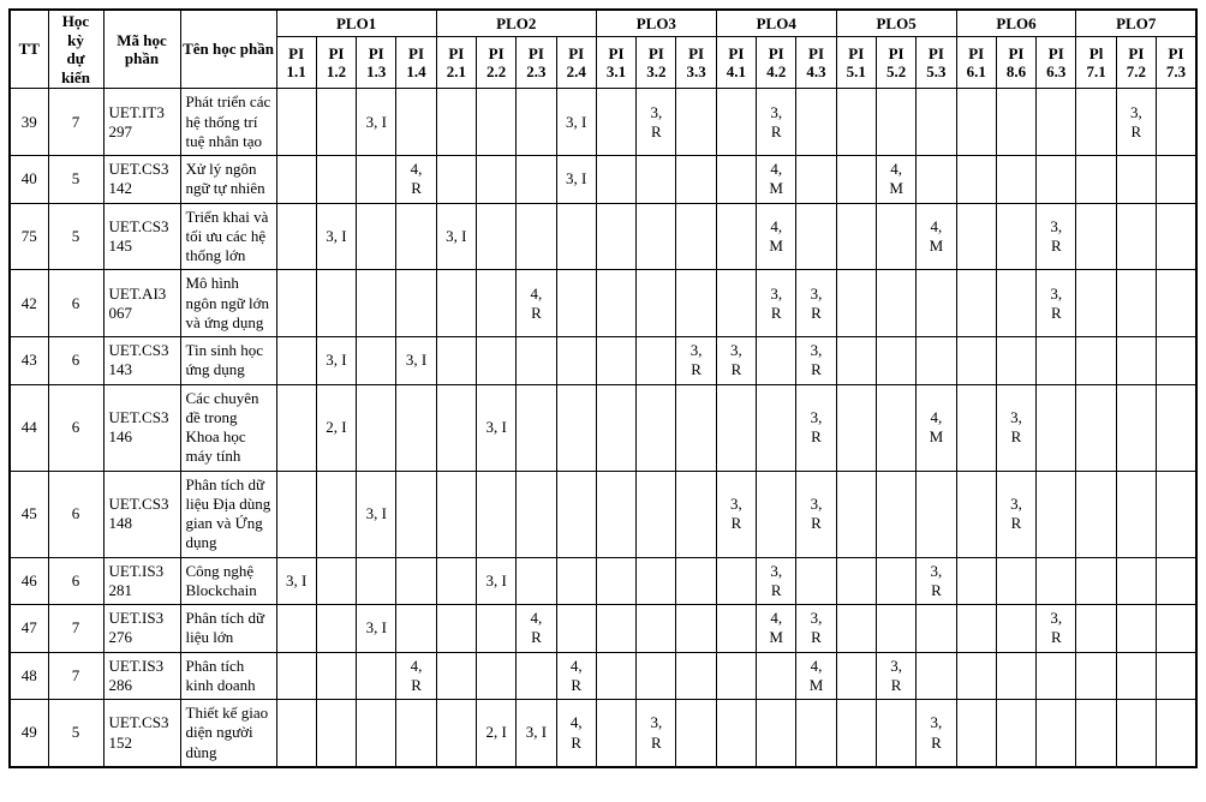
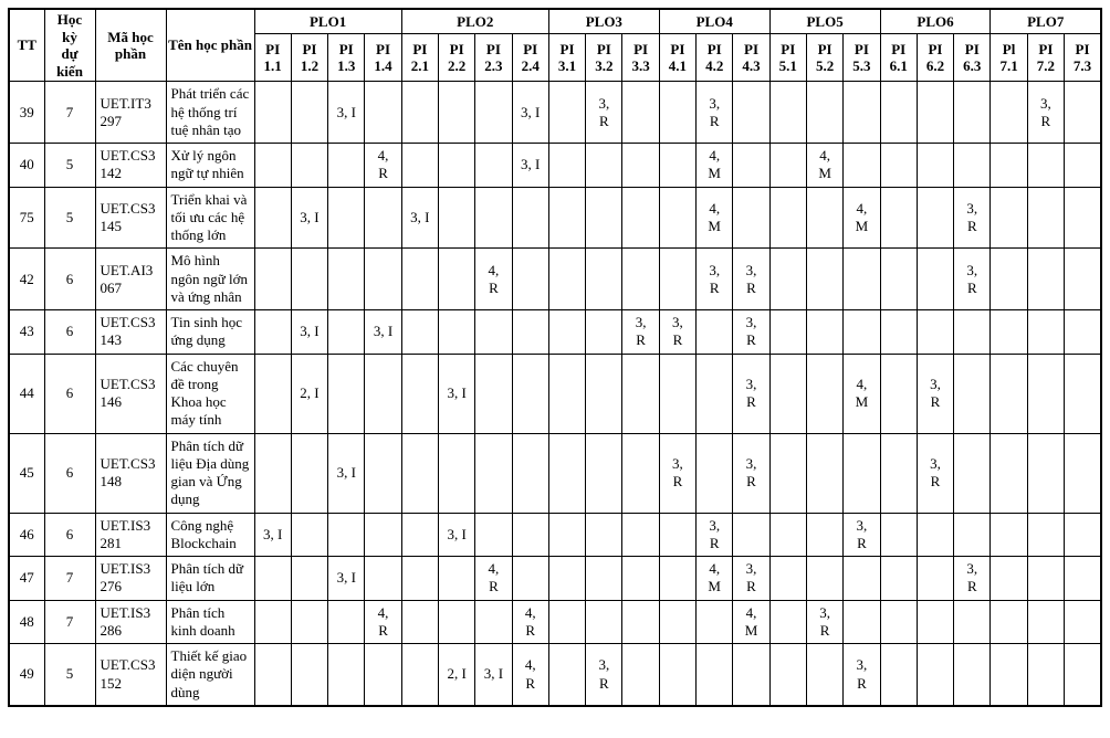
  TT	Học kỳ dự kiến	Mã học phần	Tên học phần	PLO1	PLO2	PLO3	PLO4	PLO5	PLO6	PLO7
- PI 1.1	PI 1.2	PI 1.3	PI 1.4	PI 2.1	PI 2.2	PI 2.3	PI 2.4	PI 3.1	PI 3.2	PI 3.3	PI 4.1	PI 4.2	PI 4.3	PI 5.1	PI 5.2	PI 5.3	PI 6.1	PI 8.6	PI 6.3	Pl 7.1	PI 7.2	PI 7.3
+ PI 1.1	PI 1.2	PI 1.3	PI 1.4	PI 2.1	PI 2.2	PI 2.3	PI 2.4	PI 3.1	PI 3.2	PI 3.3	PI 4.1	PI 4.2	PI 4.3	PI 5.1	PI 5.2	PI 5.3	PI 6.1	PI 6.2	PI 6.3	Pl 7.1	PI 7.2	PI 7.3
  39	7	UET.IT3 297	Phát triển các hệ thống trí tuệ nhân tạo			3, I					3, I		3, R			3, R									3, R
  40	5	UET.CS3 142	Xử lý ngôn ngữ tự nhiên				4, R				3, I					4, M			4, M
  75	5	UET.CS3 145	Triển khai và tối ưu các hệ thống lớn		3, I			3, I								4, M				4, M			3, R
- 42	6	UET.AI3 067	Mô hình ngôn ngữ lớn và ứng dụng							4, R						3, R	3, R						3, R
+ 42	6	UET.AI3 067	Mô hình ngôn ngữ lớn và ứng nhân							4, R						3, R	3, R						3, R
  43	6	UET.CS3 143	Tin sinh học ứng dụng		3, I		3, I							3, R	3, R		3, R
  44	6	UET.CS3 146	Các chuyên đề trong Khoa học máy tính		2, I				3, I								3, R			4, M		3, R
  45	6	UET.CS3 148	Phân tích dữ liệu Địa dùng gian và Ứng dụng			3, I									3, R		3, R					3, R
  46	6	UET.IS3 281	Công nghệ Blockchain	3, I					3, I							3, R				3, R
  47	7	UET.IS3 276	Phân tích dữ liệu lớn			3, I				4, R						4, M	3, R						3, R
  48	7	UET.IS3 286	Phân tích kinh doanh				4, R				4, R						4, M		3, R
  49	5	UET.CS3 152	Thiết kế giao diện người dùng						2, I	3, I	4, R		3, R							3, R
